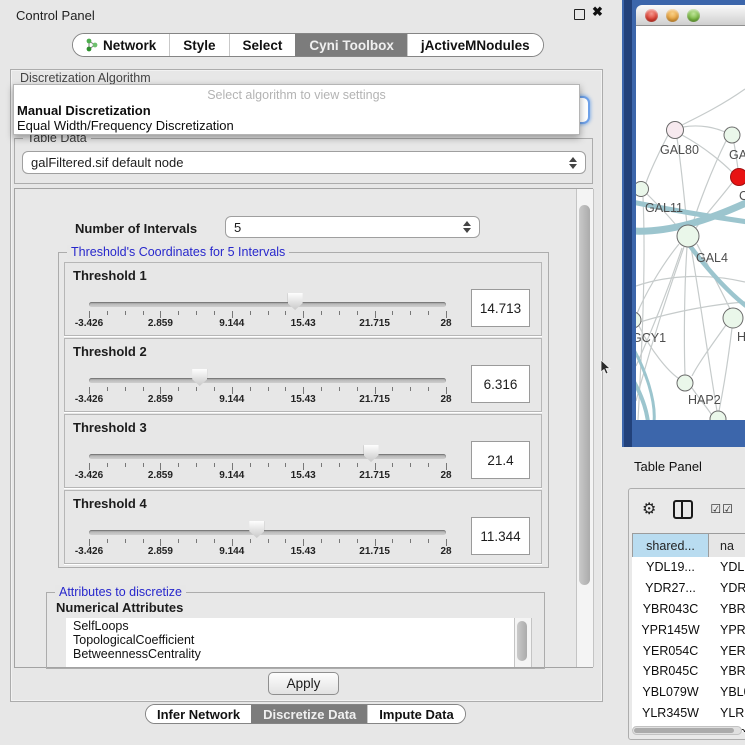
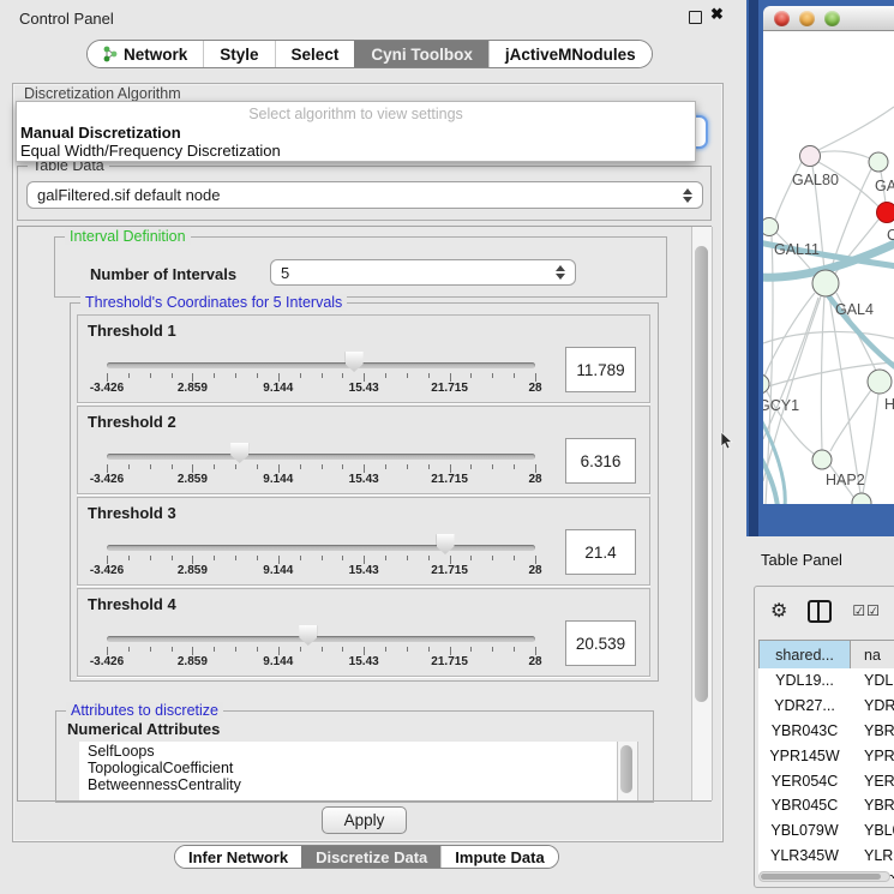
  Control Panel
  ✖
  Network
  Style
  Select
  Cyni Toolbox
  jActiveMNodules
  Discretization Algorithm
  Select algorithm to view settings
  Manual Discretization
  Equal Width/Frequency Discretization
  Table Data
  galFiltered.sif default node
+ Interval Definition
  Number of Intervals
  5
  Threshold's Coordinates for 5 Intervals
  Threshold 1
  -3.426
  2.859
  9.144
  15.43
  21.715
  28
- 14.713
+ 11.789
  Threshold 2
  -3.426
  2.859
  9.144
  15.43
  21.715
  28
  6.316
  Threshold 3
  -3.426
  2.859
  9.144
  15.43
  21.715
  28
  21.4
  Threshold 4
  -3.426
  2.859
  9.144
  15.43
  21.715
  28
- 11.344
+ 20.539
  Attributes to discretize
  Numerical Attributes
  SelfLoops
  TopologicalCoefficient
  BetweennessCentrality
  Apply
  Infer Network
  Discretize Data
  Impute Data
  GAL80
  GA
  C
  GAL11
  GAL4
  GCY1
  H
  HAP2
  Table Panel
  ⚙
  ☑☑
  shared...
  na
  YDL19...
  YDL
  YDR27...
  YDR
  YBR043C
  YBR
  YPR145W
  YPR
  YER054C
  YER
  YBR045C
  YBR
  YBL079W
  YBL
  YLR345W
  YLR
